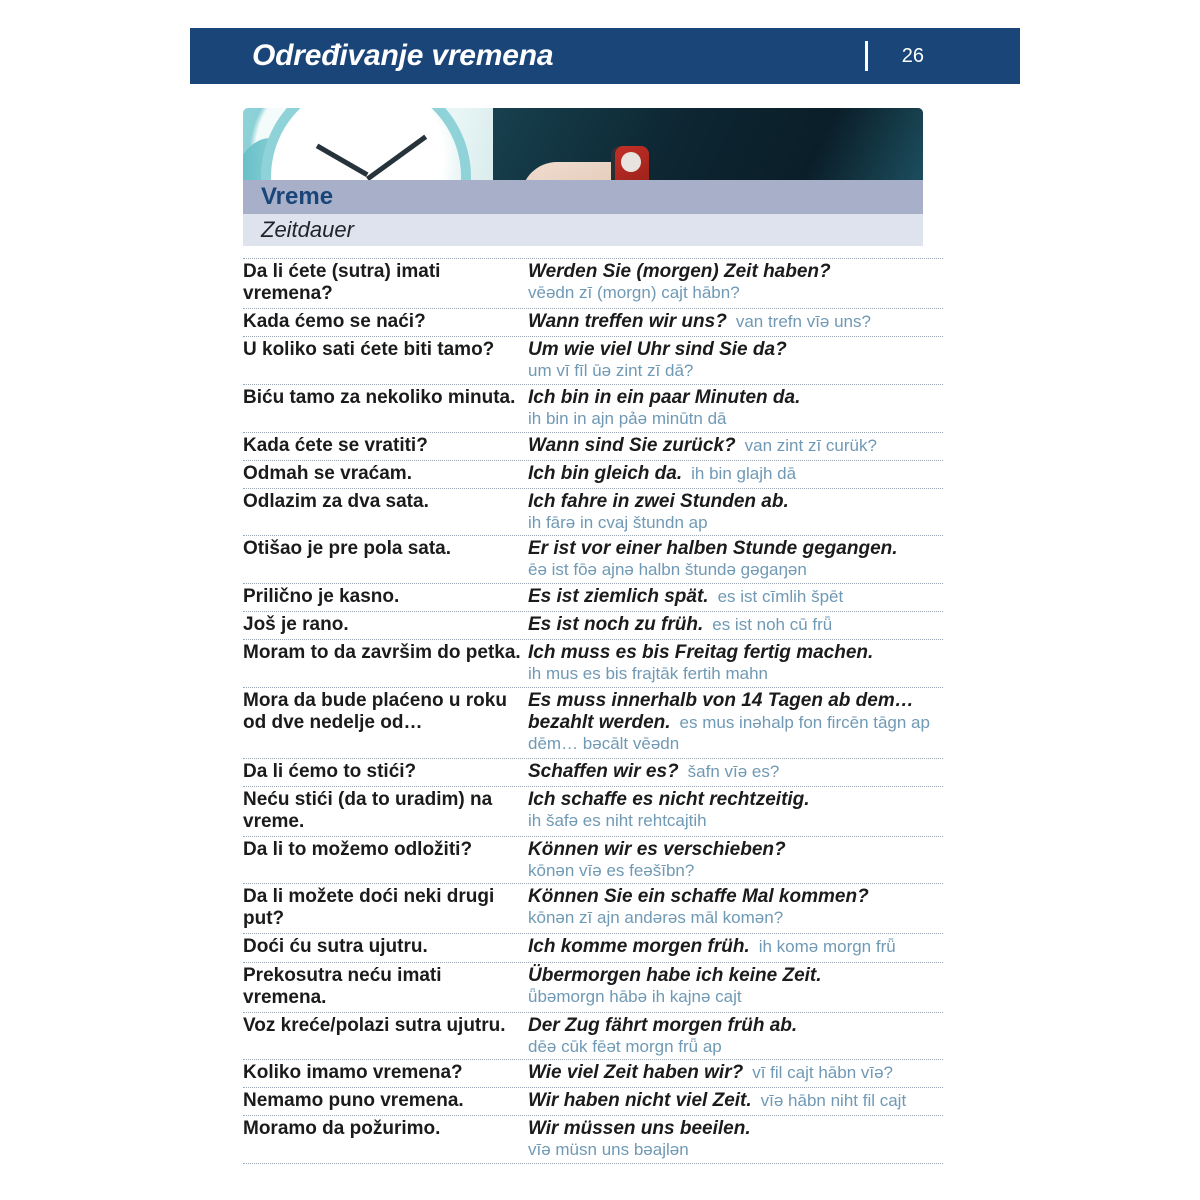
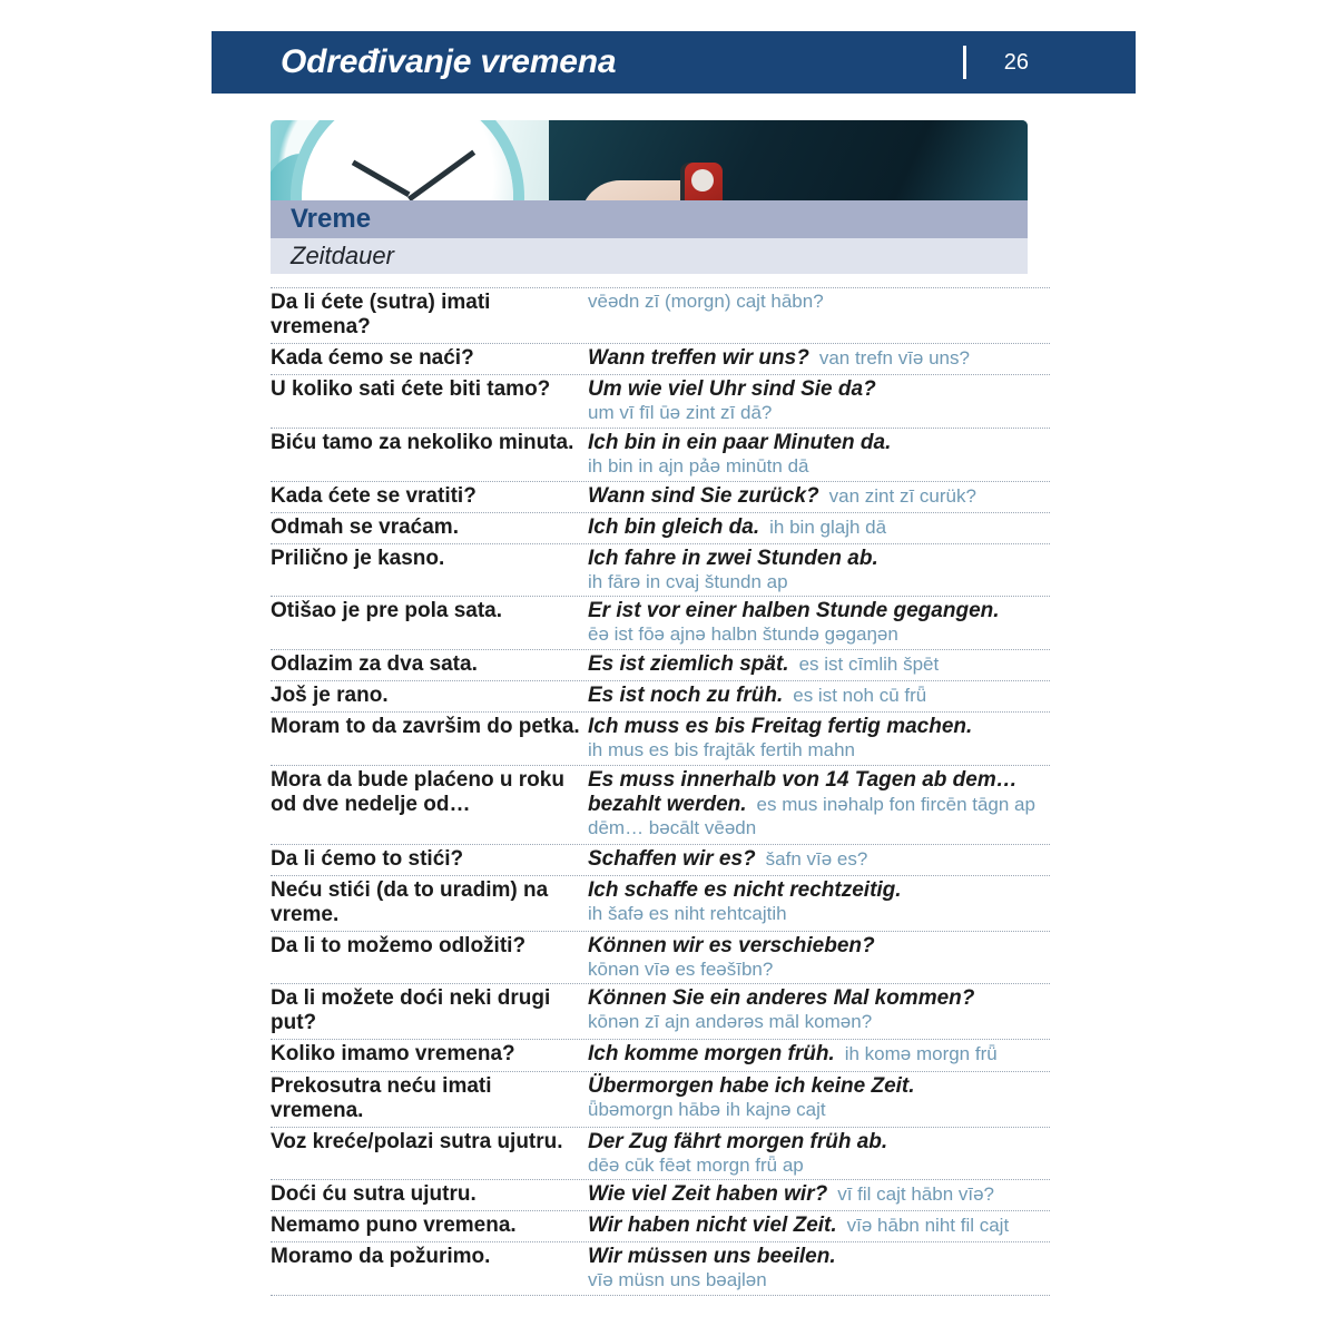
  Određivanje vremena
  26
  Vreme
  Zeitdauer
  Da li ćete (sutra) imati vremena?
- Werden Sie (morgen) Zeit haben?
  vēədn zī (morgn) cajt hābn?
  Kada ćemo se naći?
  Wann treffen wir uns? van trefn vīə uns?
  U koliko sati ćete biti tamo?
  Um wie viel Uhr sind Sie da?
  um vī fīl ūə zint zī dā?
  Biću tamo za nekoliko minuta.
  Ich bin in ein paar Minuten da.
  ih bin in ajn pảə minūtn dā
  Kada ćete se vratiti?
  Wann sind Sie zurück? van zint zī curük?
  Odmah se vraćam.
  Ich bin gleich da. ih bin glajh dā
- Odlazim za dva sata.
+ Prilično je kasno.
  Ich fahre in zwei Stunden ab.
  ih fārə in cvaj štundn ap
  Otišao je pre pola sata.
  Er ist vor einer halben Stunde gegangen.
  ēə ist fōə ajnə halbn štundə gəgaŋən
- Prilično je kasno.
+ Odlazim za dva sata.
  Es ist ziemlich spät. es ist cīmlih špēt
  Još je rano.
  Es ist noch zu früh. es ist noh cū frǖ
  Moram to da završim do petka.
  Ich muss es bis Freitag fertig machen.
  ih mus es bis frajtāk fertih mahn
  Mora da bude plaćeno u roku od dve nedelje od…
  Es muss innerhalb von 14 Tagen ab dem… bezahlt werden. es mus inəhalp fon fircēn tāgn ap dēm… bəcālt vēədn
  Da li ćemo to stići?
  Schaffen wir es? šafn vīə es?
  Neću stići (da to uradim) na vreme.
  Ich schaffe es nicht rechtzeitig.
  ih šafə es niht rehtcajtih
  Da li to možemo odložiti?
  Können wir es verschieben?
  kōnən vīə es feəšībn?
  Da li možete doći neki drugi put?
- Können Sie ein schaffe Mal kommen?
+ Können Sie ein anderes Mal kommen?
  kōnən zī ajn andərəs māl komən?
- Doći ću sutra ujutru.
+ Koliko imamo vremena?
  Ich komme morgen früh. ih komə morgn frǖ
  Prekosutra neću imati vremena.
  Übermorgen habe ich keine Zeit.
  ǖbəmorgn hābə ih kajnə cajt
  Voz kreće/polazi sutra ujutru.
  Der Zug fährt morgen früh ab.
  dēə cūk fēət morgn frǖ ap
- Koliko imamo vremena?
+ Doći ću sutra ujutru.
  Wie viel Zeit haben wir? vī fil cajt hābn vīə?
  Nemamo puno vremena.
  Wir haben nicht viel Zeit. vīə hābn niht fil cajt
  Moramo da požurimo.
  Wir müssen uns beeilen.
  vīə müsn uns bəajlən
